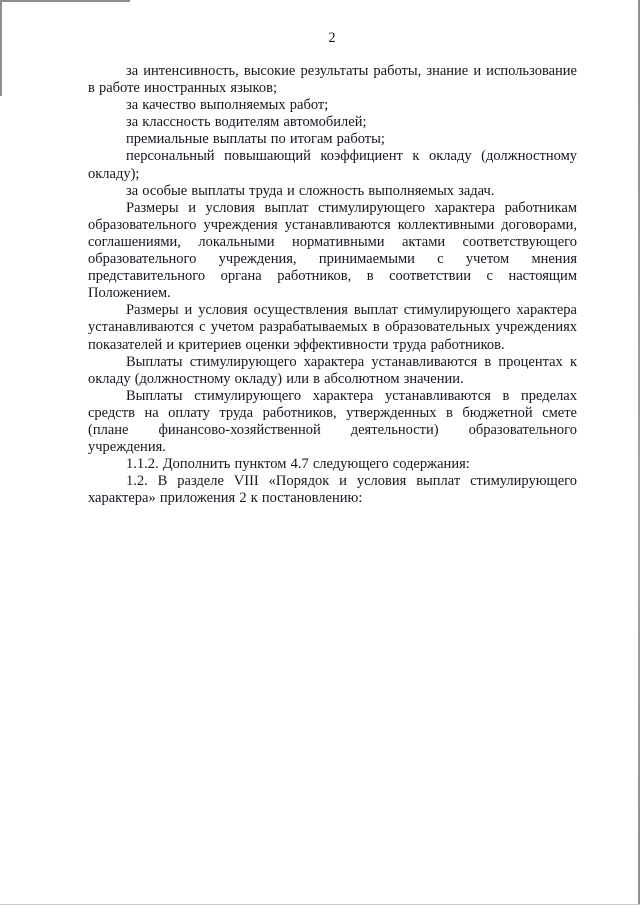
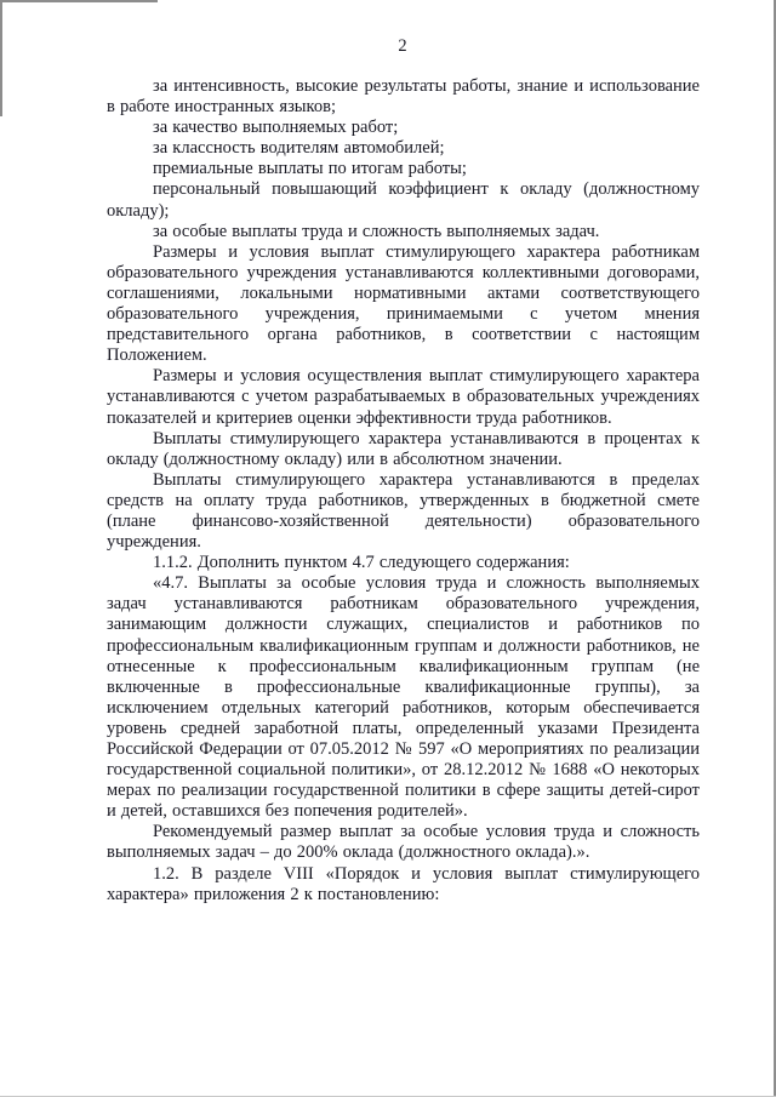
  2
  за интенсивность, высокие результаты работы, знание и использование в работе иностранных языков;
  за качество выполняемых работ;
  за классность водителям автомобилей;
  премиальные выплаты по итогам работы;
  персональный повышающий коэффициент к окладу (должностному окладу);
  за особые выплаты труда и сложность выполняемых задач.
  Размеры и условия выплат стимулирующего характера работникам образовательного учреждения устанавливаются коллективными договорами, соглашениями, локальными нормативными актами соответствующего образовательного учреждения, принимаемыми с учетом мнения представительного органа работников, в соответствии с настоящим Положением.
  Размеры и условия осуществления выплат стимулирующего характера устанавливаются с учетом разрабатываемых в образовательных учреждениях показателей и критериев оценки эффективности труда работников.
  Выплаты стимулирующего характера устанавливаются в процентах к окладу (должностному окладу) или в абсолютном значении.
  Выплаты стимулирующего характера устанавливаются в пределах средств на оплату труда работников, утвержденных в бюджетной смете (плане финансово-хозяйственной деятельности) образовательного учреждения.
  1.1.2. Дополнить пунктом 4.7 следующего содержания:
+ «4.7. Выплаты за особые условия труда и сложность выполняемых задач устанавливаются работникам образовательного учреждения, занимающим должности служащих, специалистов и работников по профессиональным квалификационным группам и должности работников, не отнесенные к профессиональным квалификационным группам (не включенные в профессиональные квалификационные группы), за исключением отдельных категорий работников, которым обеспечивается уровень средней заработной платы, определенный указами Президента Российской Федерации от 07.05.2012 № 597 «О мероприятиях по реализации государственной социальной политики», от 28.12.2012 № 1688 «О некоторых мерах по реализации государственной политики в сфере защиты детей-сирот и детей, оставшихся без попечения родителей».
+ Рекомендуемый размер выплат за особые условия труда и сложность выполняемых задач – до 200% оклада (должностного оклада).».
  1.2. В разделе VIII «Порядок и условия выплат стимулирующего характера» приложения 2 к постановлению:
